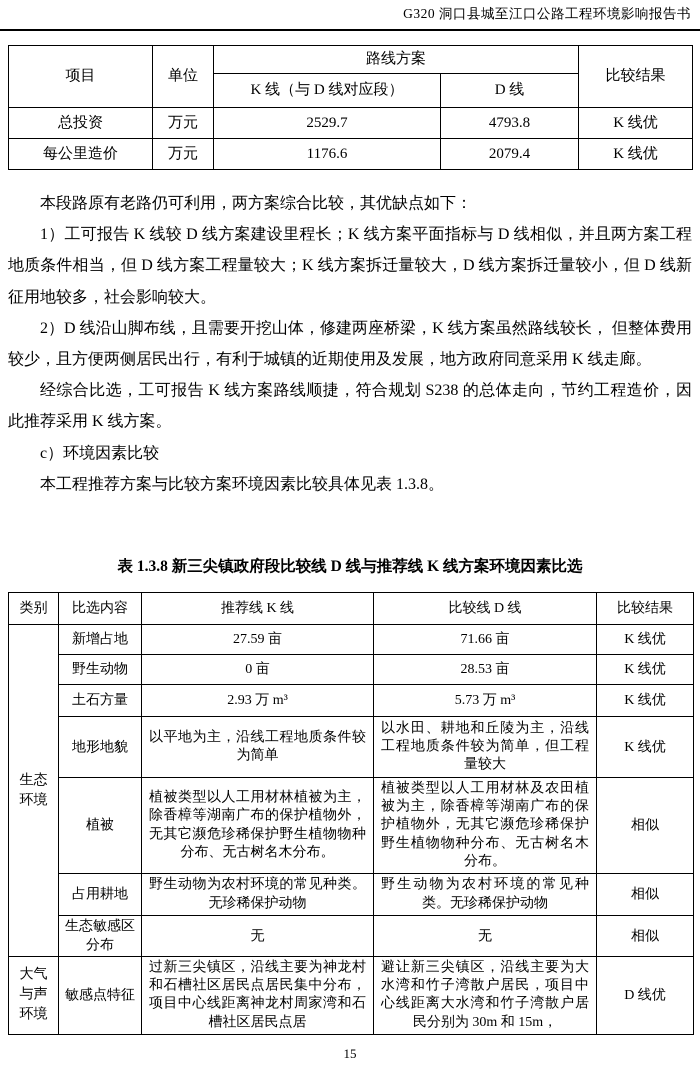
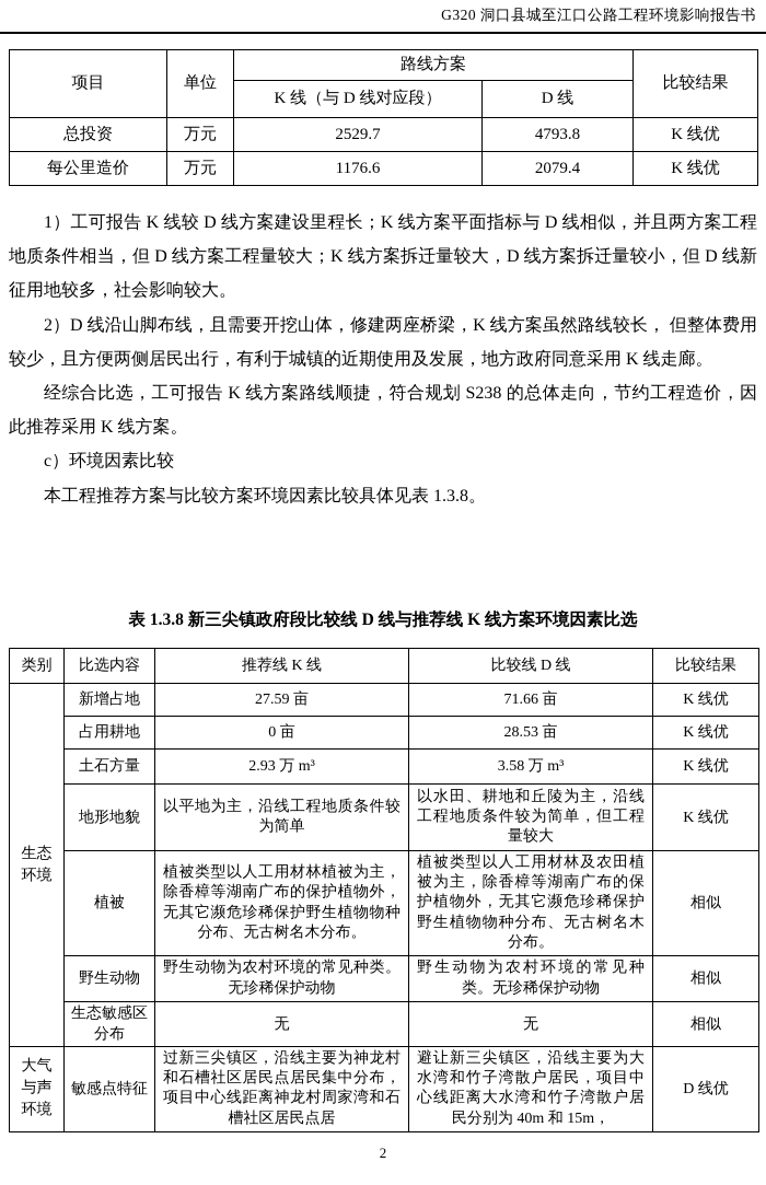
  G320 洞口县城至江口公路工程环境影响报告书
  项目	单位	路线方案	比较结果
  K 线（与 D 线对应段）	D 线
  总投资	万元	2529.7	4793.8	K 线优
  每公里造价	万元	1176.6	2079.4	K 线优
- 本段路原有老路仍可利用，两方案综合比较，其优缺点如下：
  1）工可报告 K 线较 D 线方案建设里程长；K 线方案平面指标与 D 线相似，并且两方案工程地质条件相当，但 D 线方案工程量较大；K 线方案拆迁量较大，D 线方案拆迁量较小，但 D 线新征用地较多，社会影响较大。
  2）D 线沿山脚布线，且需要开挖山体，修建两座桥梁，K 线方案虽然路线较长， 但整体费用较少，且方便两侧居民出行，有利于城镇的近期使用及发展，地方政府同意采用 K 线走廊。
  经综合比选，工可报告 K 线方案路线顺捷，符合规划 S238 的总体走向，节约工程造价，因此推荐采用 K 线方案。
  c）环境因素比较
  本工程推荐方案与比较方案环境因素比较具体见表 1.3.8。
  表 1.3.8 新三尖镇政府段比较线 D 线与推荐线 K 线方案环境因素比选
  类别	比选内容	推荐线 K 线	比较线 D 线	比较结果
  生态环境	新增占地	27.59 亩	71.66 亩	K 线优
- 野生动物	0 亩	28.53 亩	K 线优
+ 占用耕地	0 亩	28.53 亩	K 线优
- 土石方量	2.93 万 m³	5.73 万 m³	K 线优
+ 土石方量	2.93 万 m³	3.58 万 m³	K 线优
  地形地貌	以平地为主，沿线工程地质条件较为简单	以水田、耕地和丘陵为主，沿线工程地质条件较为简单，但工程量较大	K 线优
  植被	植被类型以人工用材林植被为主，除香樟等湖南广布的保护植物外，无其它濒危珍稀保护野生植物物种分布、无古树名木分布。	植被类型以人工用材林及农田植被为主，除香樟等湖南广布的保护植物外，无其它濒危珍稀保护野生植物物种分布、无古树名木分布。	相似
- 占用耕地	野生动物为农村环境的常见种类。无珍稀保护动物	野生动物为农村环境的常见种类。无珍稀保护动物	相似
+ 野生动物	野生动物为农村环境的常见种类。无珍稀保护动物	野生动物为农村环境的常见种类。无珍稀保护动物	相似
  生态敏感区分布	无	无	相似
- 大气与声环境	敏感点特征	过新三尖镇区，沿线主要为神龙村和石槽社区居民点居民集中分布，项目中心线距离神龙村周家湾和石槽社区居民点居	避让新三尖镇区，沿线主要为大水湾和竹子湾散户居民，项目中心线距离大水湾和竹子湾散户居民分别为 30m 和 15m，	D 线优
+ 大气与声环境	敏感点特征	过新三尖镇区，沿线主要为神龙村和石槽社区居民点居民集中分布，项目中心线距离神龙村周家湾和石槽社区居民点居	避让新三尖镇区，沿线主要为大水湾和竹子湾散户居民，项目中心线距离大水湾和竹子湾散户居民分别为 40m 和 15m，	D 线优
- 15
+ 2
